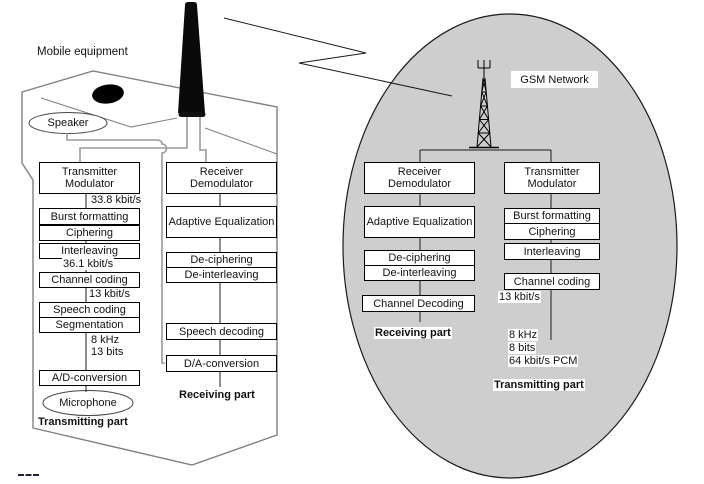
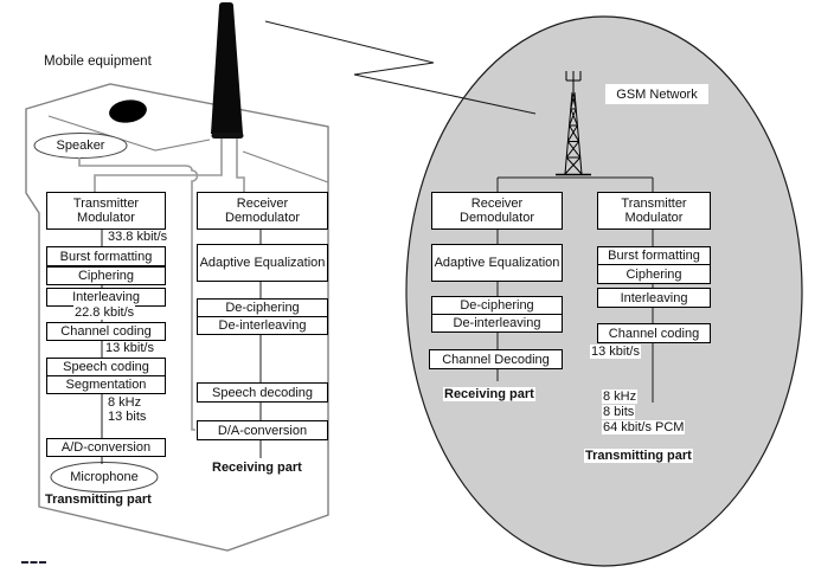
  Mobile equipment
  Speaker
  Microphone
  Transmitter Modulator
  33.8 kbit/s
  Burst formatting
  Ciphering
  Interleaving
- 36.1 kbit/s
+ 22.8 kbit/s
  Channel coding
  13 kbit/s
  Speech coding
  Segmentation
  8 kHz
  13 bits
  A/D-conversion
  Transmitting part
  Receiver Demodulator
  Adaptive Equalization
  De-ciphering
  De-interleaving
  Speech decoding
  D/A-conversion
  Receiving part
  GSM Network
  Receiver Demodulator
  Adaptive Equalization
  De-ciphering
  De-interleaving
  Channel Decoding
  Receiving part
  Transmitter Modulator
  Burst formatting
  Ciphering
  Interleaving
  Channel coding
  13 kbit/s
  8 kHz
  8 bits
  64 kbit/s PCM
  Transmitting part
